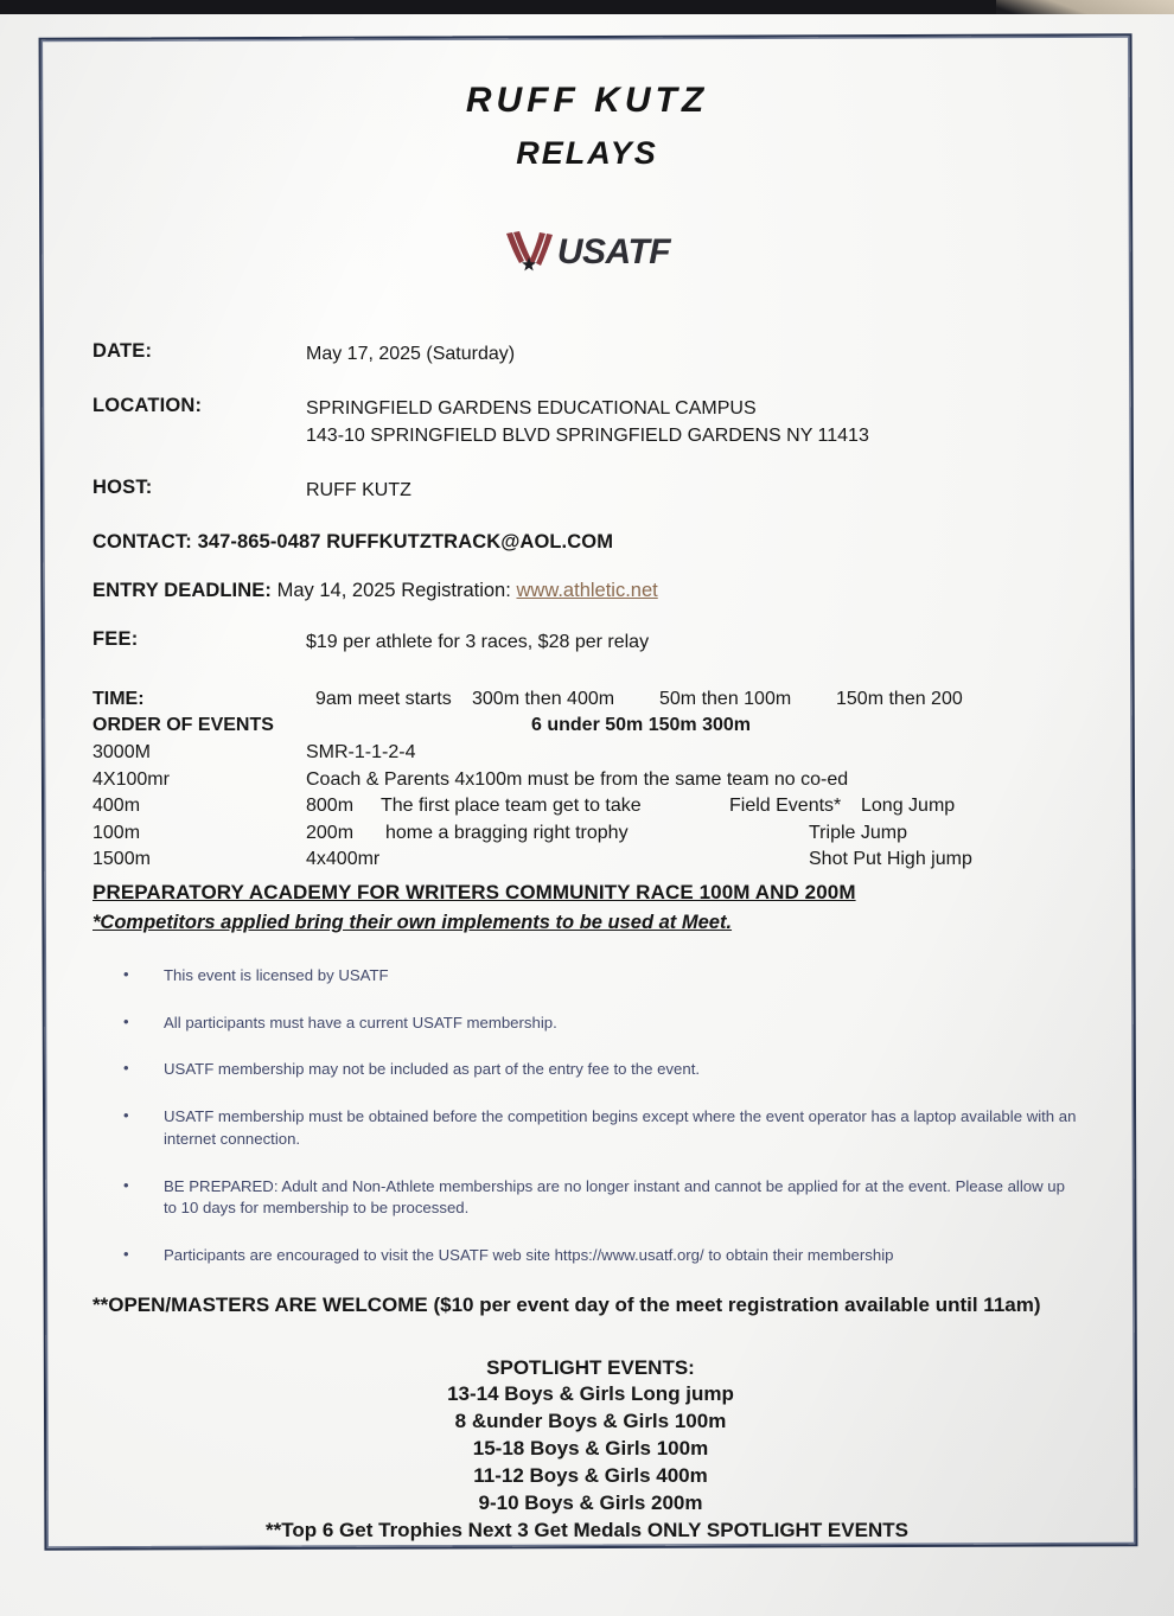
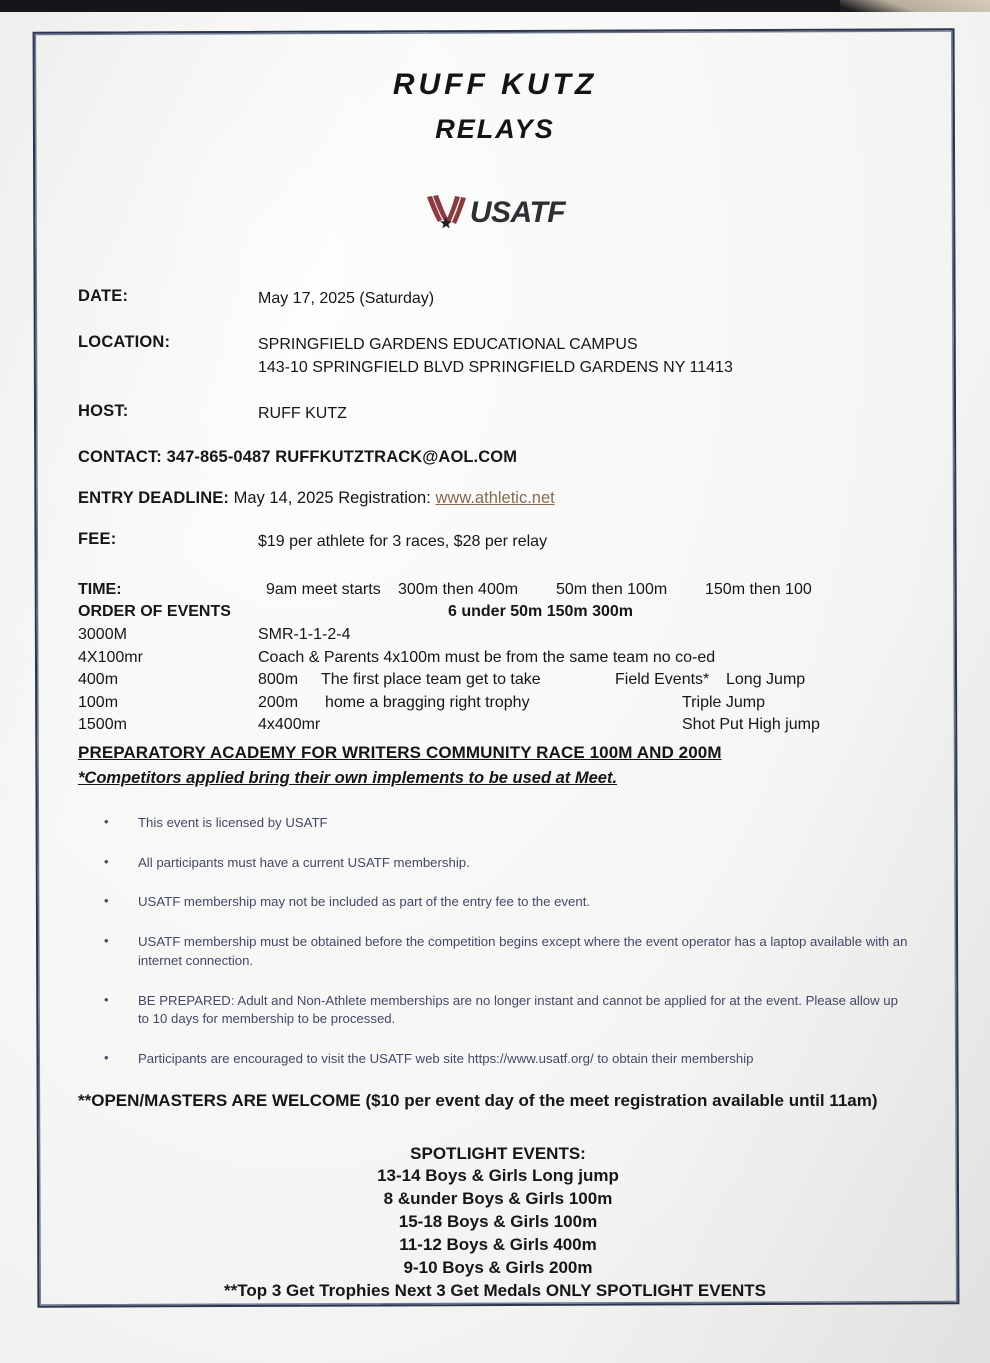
  RUFF KUTZ
  RELAYS
  USATF
  DATE:
  May 17, 2025 (Saturday)
  LOCATION:
  SPRINGFIELD GARDENS EDUCATIONAL CAMPUS
  143-10 SPRINGFIELD BLVD SPRINGFIELD GARDENS NY 11413
  HOST:
  RUFF KUTZ
  CONTACT: 347-865-0487 RUFFKUTZTRACK@AOL.COM
  ENTRY DEADLINE: May 14, 2025 Registration: www.athletic.net
  FEE:
  $19 per athlete for 3 races, $28 per relay
  TIME:
  9am meet starts
  300m then 400m
  50m then 100m
- 150m then 200
+ 150m then 100
  ORDER OF EVENTS
  6 under 50m 150m 300m
  3000M
  SMR-1-1-2-4
  4X100mr
  Coach & Parents 4x100m must be from the same team no co-ed
  400m
  800m
  The first place team get to take
  Field Events*
  Long Jump
  100m
  200m
  home a bragging right trophy
  Triple Jump
  1500m
  4x400mr
  Shot Put High jump
  PREPARATORY ACADEMY FOR WRITERS COMMUNITY RACE 100M AND 200M
  *Competitors applied bring their own implements to be used at Meet.
  This event is licensed by USATF
  All participants must have a current USATF membership.
  USATF membership may not be included as part of the entry fee to the event.
  USATF membership must be obtained before the competition begins except where the event operator has a laptop available with an internet connection.
  BE PREPARED: Adult and Non-Athlete memberships are no longer instant and cannot be applied for at the event. Please allow up to 10 days for membership to be processed.
  Participants are encouraged to visit the USATF web site https://www.usatf.org/ to obtain their membership
  **OPEN/MASTERS ARE WELCOME ($10 per event day of the meet registration available until 11am)
  SPOTLIGHT EVENTS:
  13-14 Boys & Girls Long jump
  8 &under Boys & Girls 100m
  15-18 Boys & Girls 100m
  11-12 Boys & Girls 400m
  9-10 Boys & Girls 200m
- **Top 6 Get Trophies Next 3 Get Medals ONLY SPOTLIGHT EVENTS
+ **Top 3 Get Trophies Next 3 Get Medals ONLY SPOTLIGHT EVENTS
